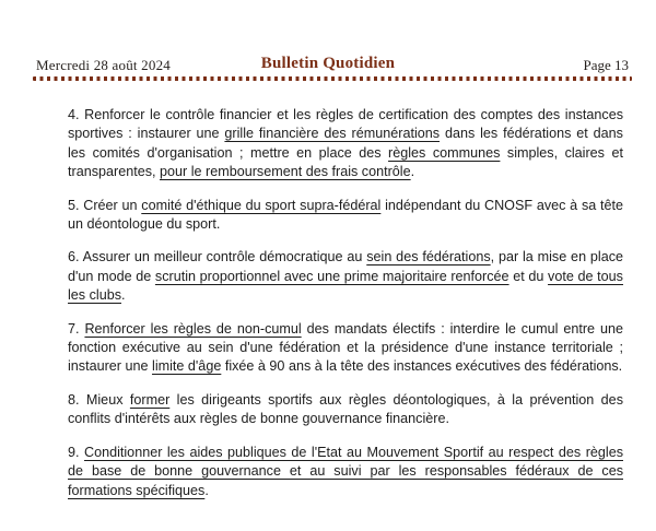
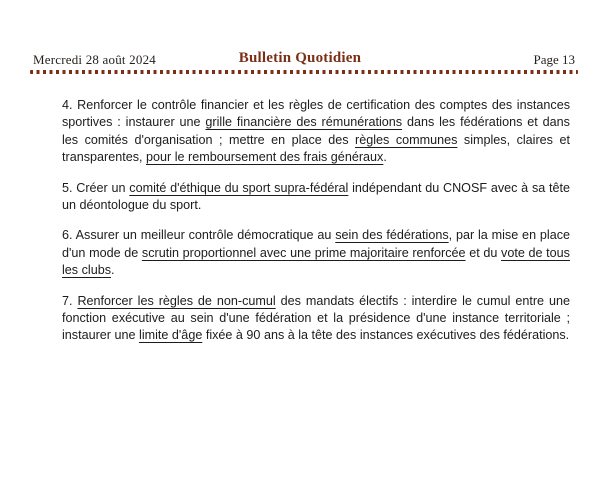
  Mercredi 28 août 2024
  Bulletin Quotidien
  Page 13
- 4. Renforcer le contrôle financier et les règles de certification des comptes des instances sportives : instaurer une grille financière des rémunérations dans les fédérations et dans les comités d'organisation ; mettre en place des règles communes simples, claires et transparentes, pour le remboursement des frais contrôle.
+ 4. Renforcer le contrôle financier et les règles de certification des comptes des instances sportives : instaurer une grille financière des rémunérations dans les fédérations et dans les comités d'organisation ; mettre en place des règles communes simples, claires et transparentes, pour le remboursement des frais généraux.
  5. Créer un comité d'éthique du sport supra-fédéral indépendant du CNOSF avec à sa tête un déontologue du sport.
  6. Assurer un meilleur contrôle démocratique au sein des fédérations, par la mise en place d'un mode de scrutin proportionnel avec une prime majoritaire renforcée et du vote de tous les clubs.
  7. Renforcer les règles de non-cumul des mandats électifs : interdire le cumul entre une fonction exécutive au sein d'une fédération et la présidence d'une instance territoriale ; instaurer une limite d'âge fixée à 90 ans à la tête des instances exécutives des fédérations.
- 8. Mieux former les dirigeants sportifs aux règles déontologiques, à la prévention des conflits d'intérêts aux règles de bonne gouvernance financière.
- 9. Conditionner les aides publiques de l'Etat au Mouvement Sportif au respect des règles de base de bonne gouvernance et au suivi par les responsables fédéraux de ces formations spécifiques.
